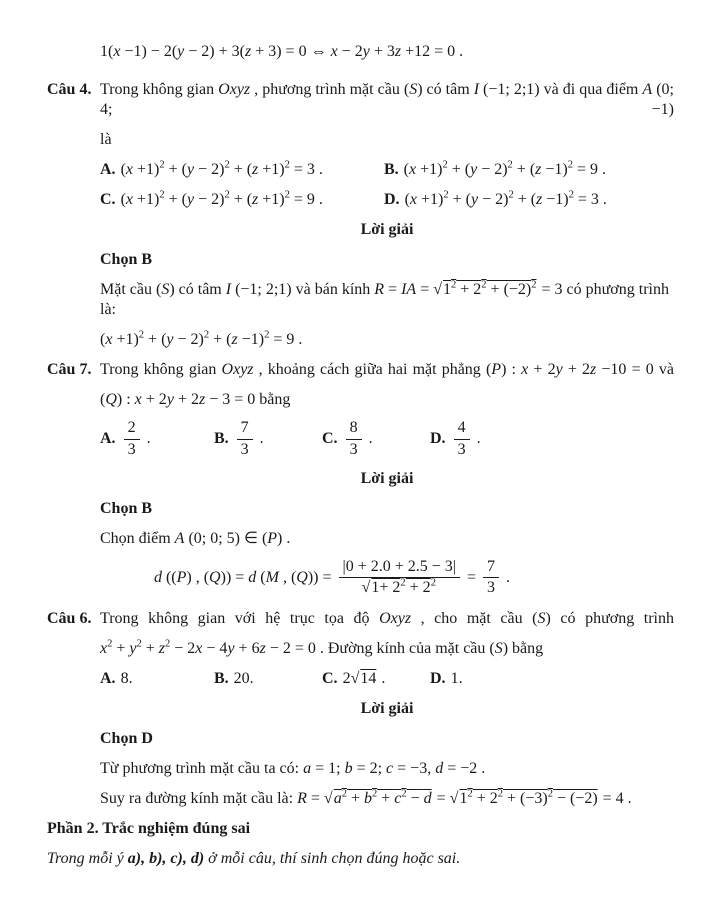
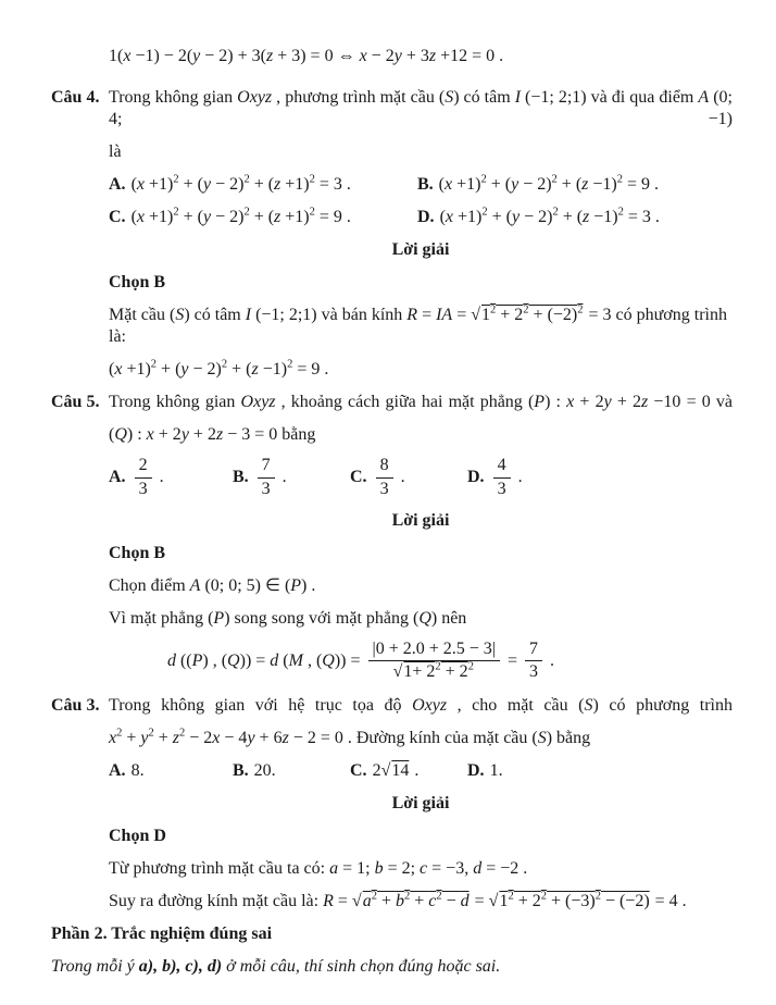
  1(x −1) − 2(y − 2) + 3(z + 3) = 0 ⇔ x − 2y + 3z +12 = 0 .
  Câu 4.
  Trong không gian Oxyz , phương trình mặt cầu (S) có tâm I (−1; 2;1) và đi qua điểm A (0; 4; −1)
  là
  A. (x +1)2 + (y − 2)2 + (z +1)2 = 3 .
  B. (x +1)2 + (y − 2)2 + (z −1)2 = 9 .
  C. (x +1)2 + (y − 2)2 + (z +1)2 = 9 .
  D. (x +1)2 + (y − 2)2 + (z −1)2 = 3 .
  Lời giải
  Chọn B
  Mặt cầu (S) có tâm I (−1; 2;1) và bán kính R = IA = √12 + 22 + (−2)2 = 3 có phương trình là:
  (x +1)2 + (y − 2)2 + (z −1)2 = 9 .
- Câu 7.
+ Câu 5.
  Trong không gian Oxyz , khoảng cách giữa hai mặt phẳng (P) : x + 2y + 2z −10 = 0 và
  (Q) : x + 2y + 2z − 3 = 0 bằng
  A.
  2
  3
  .
  B.
  7
  3
  .
  C.
  8
  3
  .
  D.
  4
  3
  .
  Lời giải
  Chọn B
  Chọn điểm A (0; 0; 5) ∈ (P) .
+ Vì mặt phẳng (P) song song với mặt phẳng (Q) nên
  d ((P) , (Q)) = d (M , (Q)) =
  |0 + 2.0 + 2.5 − 3|
  √1+ 22 + 22
  =
  7
  3
  .
- Câu 6.
+ Câu 3.
  Trong không gian với hệ trục tọa độ Oxyz , cho mặt cầu (S) có phương trình
  x2 + y2 + z2 − 2x − 4y + 6z − 2 = 0 . Đường kính của mặt cầu (S) bằng
  A. 8.
  B. 20.
  C. 2√14 .
  D. 1.
  Lời giải
  Chọn D
  Từ phương trình mặt cầu ta có: a = 1; b = 2; c = −3, d = −2 .
  Suy ra đường kính mặt cầu là: R = √a2 + b2 + c2 − d = √12 + 22 + (−3)2 − (−2) = 4 .
  Phần 2. Trắc nghiệm đúng sai
  Trong mỗi ý a), b), c), d) ở mỗi câu, thí sinh chọn đúng hoặc sai.
